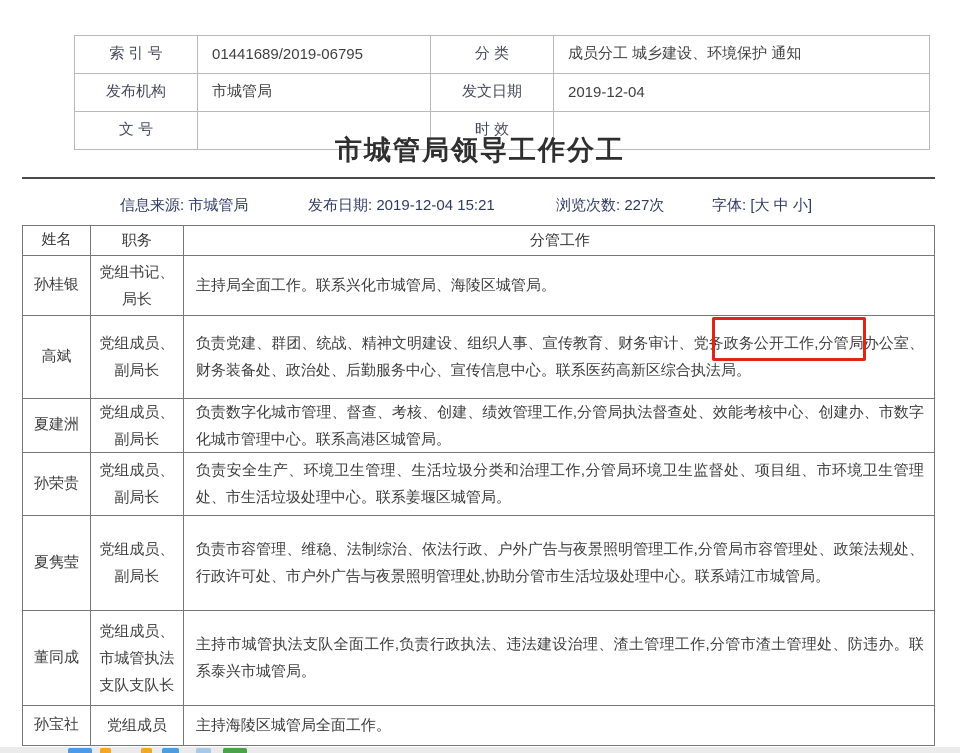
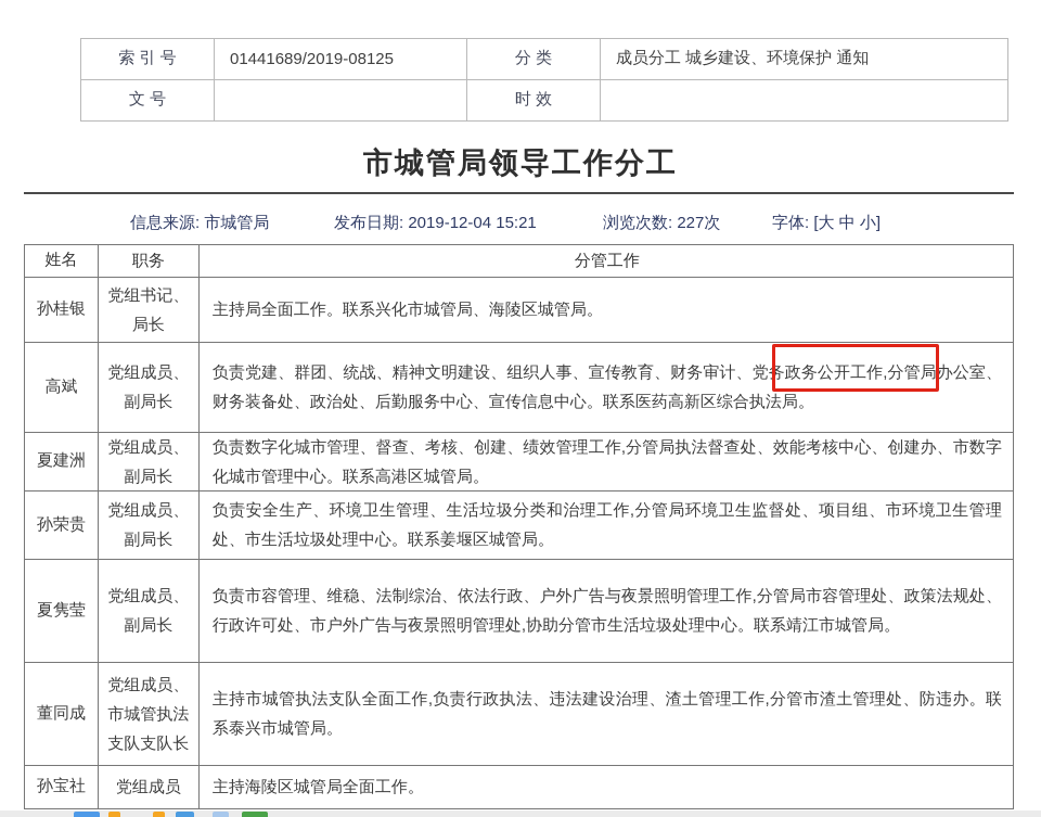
  索 引 号
- 01441689/2019-06795
+ 01441689/2019-08125
  分 类
  成员分工 城乡建设、环境保护 通知
- 发布机构
- 市城管局
- 发文日期
- 2019-12-04
  文 号
  时 效
  市城管局领导工作分工
  信息来源: 市城管局
  发布日期: 2019-12-04 15:21
  浏览次数: 227次
  字体: [大 中 小]
  姓名
  职务
  分管工作
  孙桂银
  党组书记、局长
  主持局全面工作。联系兴化市城管局、海陵区城管局。
  高斌
  党组成员、副局长
  负责党建、群团、统战、精神文明建设、组织人事、宣传教育、财务审计、党务政务公开工作,分管局办公室、财务装备处、政治处、后勤服务中心、宣传信息中心。联系医药高新区综合执法局。
  夏建洲
  党组成员、副局长
  负责数字化城市管理、督查、考核、创建、绩效管理工作,分管局执法督查处、效能考核中心、创建办、市数字化城市管理中心。联系高港区城管局。
  孙荣贵
  党组成员、副局长
  负责安全生产、环境卫生管理、生活垃圾分类和治理工作,分管局环境卫生监督处、项目组、市环境卫生管理处、市生活垃圾处理中心。联系姜堰区城管局。
  夏隽莹
  党组成员、副局长
  负责市容管理、维稳、法制综治、依法行政、户外广告与夜景照明管理工作,分管局市容管理处、政策法规处、行政许可处、市户外广告与夜景照明管理处,协助分管市生活垃圾处理中心。联系靖江市城管局。
  董同成
  党组成员、市城管执法支队支队长
  主持市城管执法支队全面工作,负责行政执法、违法建设治理、渣土管理工作,分管市渣土管理处、防违办。联系泰兴市城管局。
  孙宝社
  党组成员
  主持海陵区城管局全面工作。
